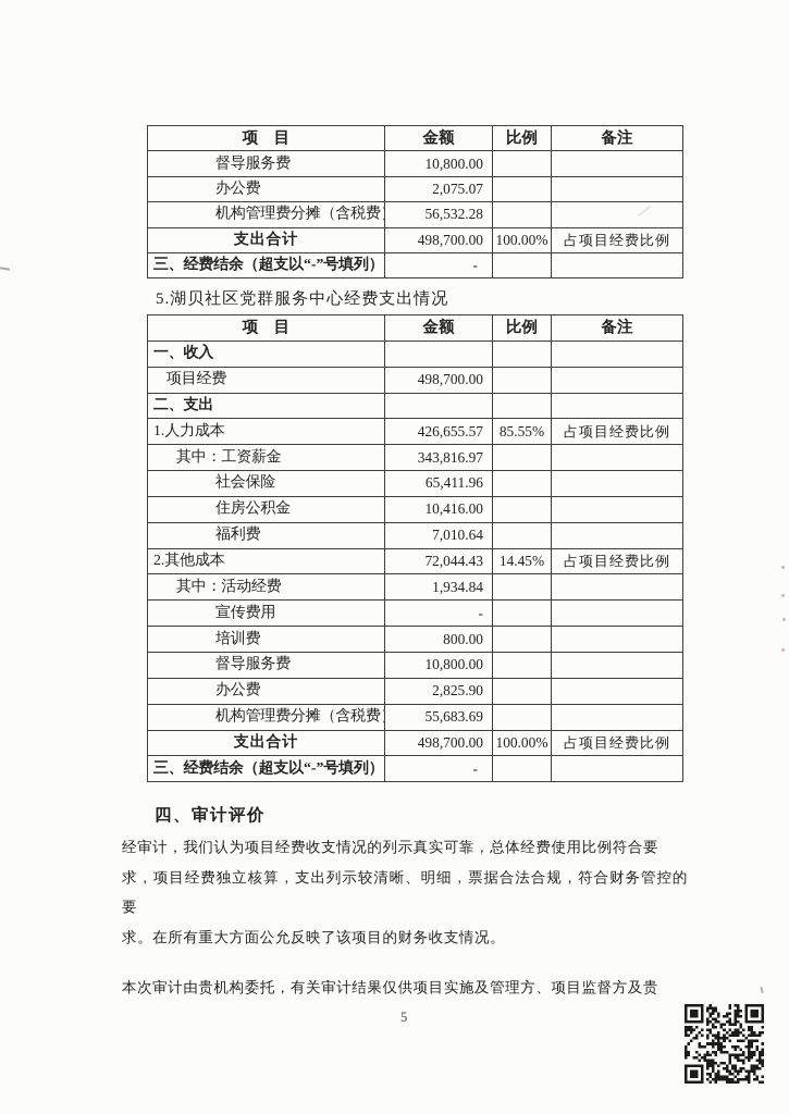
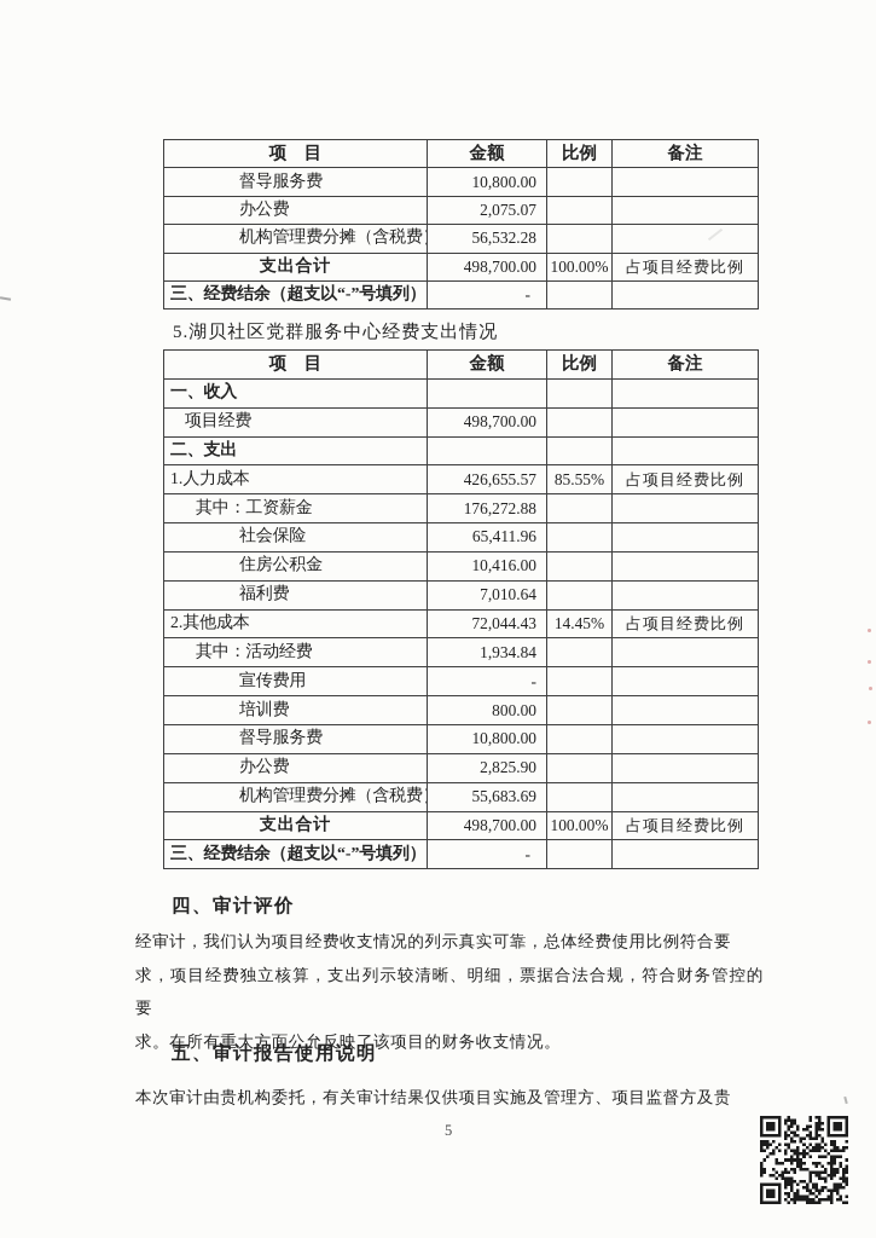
  项 目	金额	比例	备注
  督导服务费	10,800.00
  办公费	2,075.07
  机构管理费分摊（含税费	56,532.28
  支出合计	498,700.00	100.00%	占项目经费比例
  三、经费结余（超支以“-”号填列）	-
  5.湖贝社区党群服务中心经费支出情况
  项 目	金额	比例	备注
  一、收入
  项目经费	498,700.00
  二、支出
  1.人力成本	426,655.57	85.55%	占项目经费比例
- 其中：工资薪金	343,816.97
+ 其中：工资薪金	176,272.88
  社会保险	65,411.96
  住房公积金	10,416.00
  福利费	7,010.64
  2.其他成本	72,044.43	14.45%	占项目经费比例
  其中：活动经费	1,934.84
  宣传费用	-
  培训费	800.00
  督导服务费	10,800.00
  办公费	2,825.90
  机构管理费分摊（含税费	55,683.69
  支出合计	498,700.00	100.00%	占项目经费比例
  三、经费结余（超支以“-”号填列）	-
  四、审计评价
  经审计，我们认为项目经费收支情况的列示真实可靠，总体经费使用比例符合要
  求，项目经费独立核算，支出列示较清晰、明细，票据合法合规，符合财务管控的要
  求。在所有重大方面公允反映了该项目的财务收支情况。
+ 五、审计报告使用说明
  本次审计由贵机构委托，有关审计结果仅供项目实施及管理方、项目监督方及贵
  5
